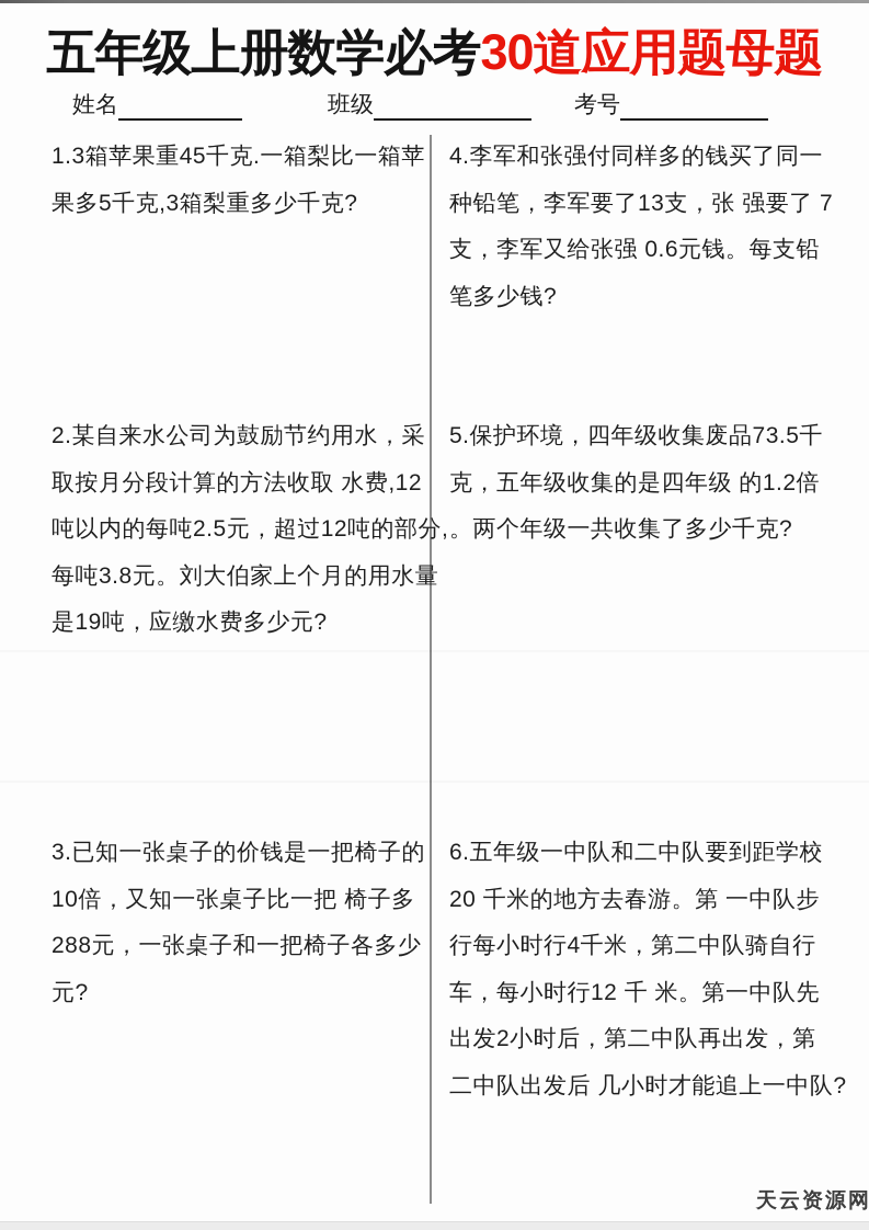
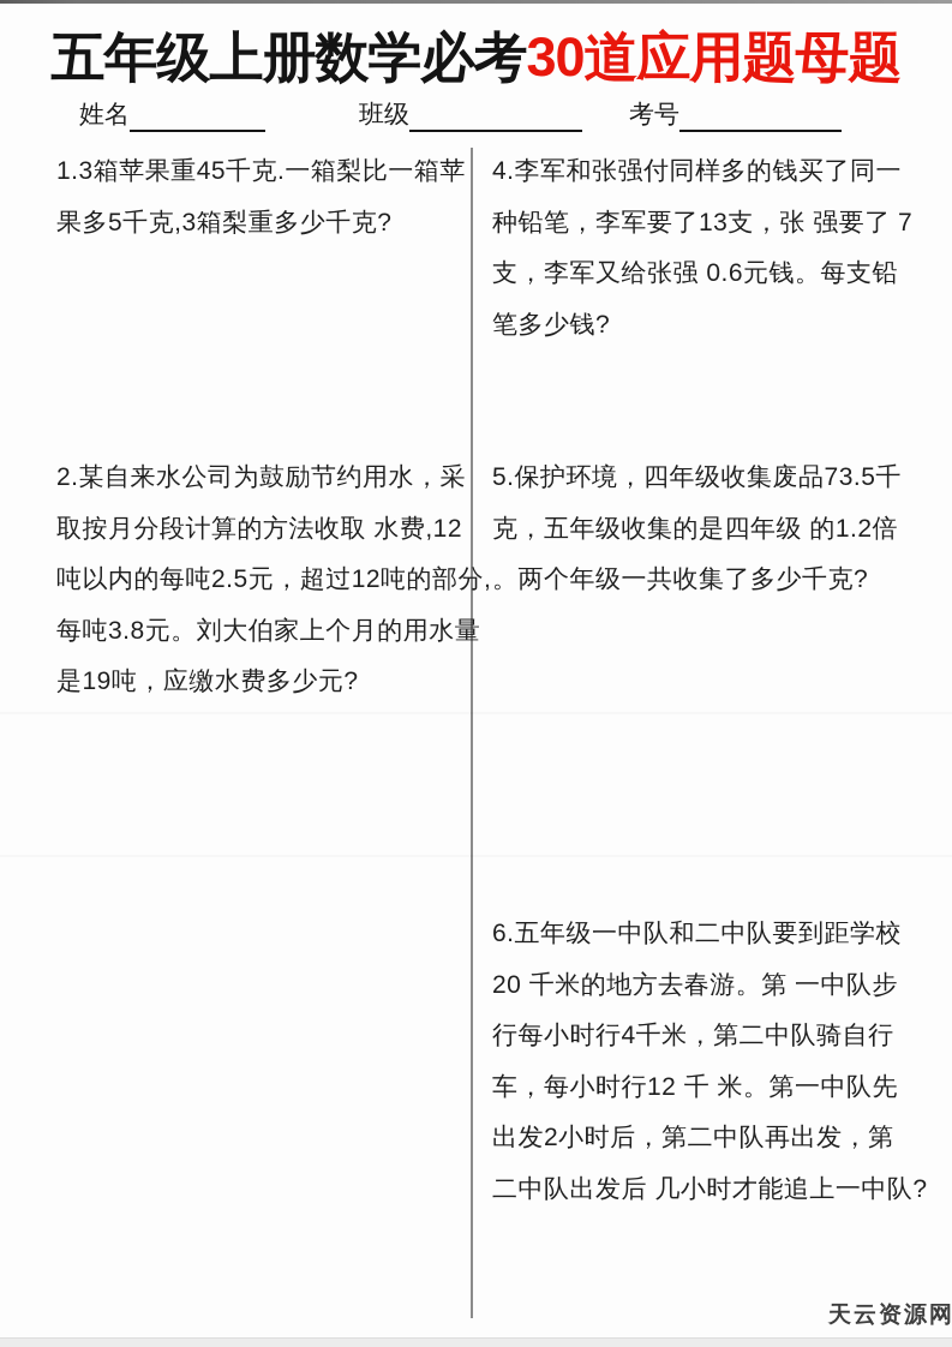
  五年级上册数学必考30道应用题母题
  姓名
  班级
  考号
  1.3箱苹果重45千克.一箱梨比一箱苹
  果多5千克,3箱梨重多少千克?
  2.某自来水公司为鼓励节约用水，采
  取按月分段计算的方法收取 水费,12
  吨以内的每吨2.5元，超过12吨的部分,
  每吨3.8元。刘大伯家上个月的用水量
  是19吨，应缴水费多少元?
- 3.已知一张桌子的价钱是一把椅子的
- 10倍，又知一张桌子比一把 椅子多
- 288元，一张桌子和一把椅子各多少
- 元?
  4.李军和张强付同样多的钱买了同一
  种铅笔，李军要了13支，张 强要了 7
  支，李军又给张强 0.6元钱。每支铅
  笔多少钱?
  5.保护环境，四年级收集废品73.5千
  克，五年级收集的是四年级 的1.2倍
  。两个年级一共收集了多少千克?
  6.五年级一中队和二中队要到距学校
  20 千米的地方去春游。第 一中队步
  行每小时行4千米，第二中队骑自行
  车，每小时行12 千 米。第一中队先
  出发2小时后，第二中队再出发，第
  二中队出发后 几小时才能追上一中队?
  天云资源网
